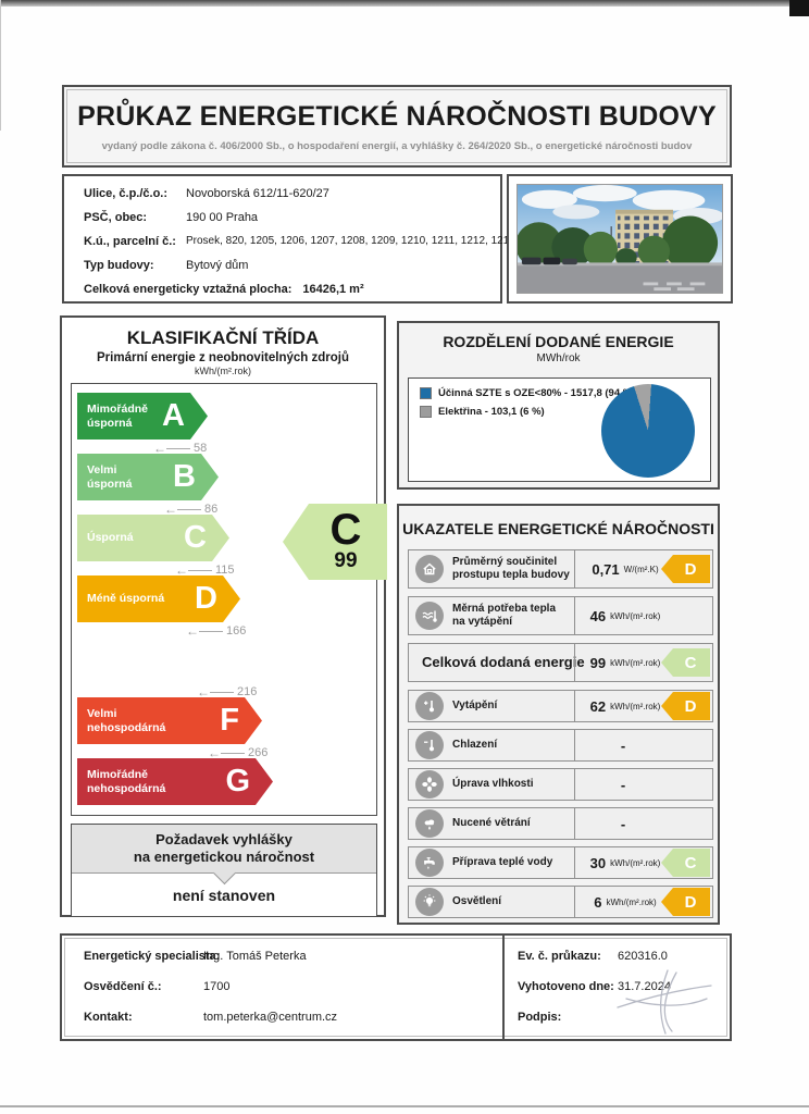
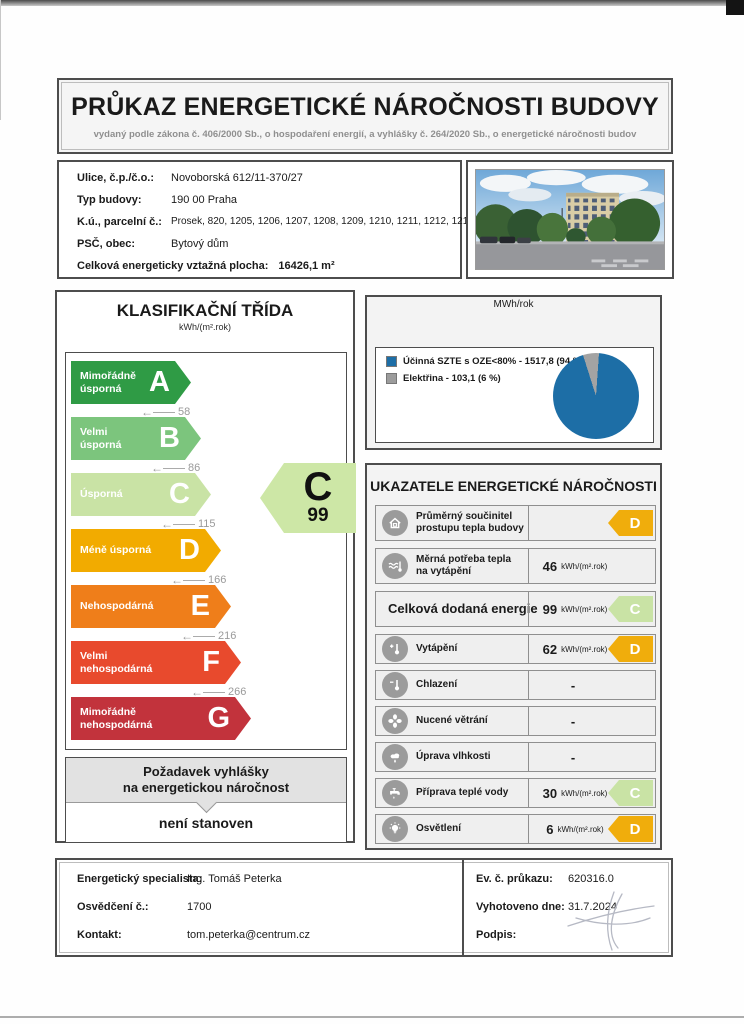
  PRŮKAZ ENERGETICKÉ NÁROČNOSTI BUDOVY
  vydaný podle zákona č. 406/2000 Sb., o hospodaření energií, a vyhlášky č. 264/2020 Sb., o energetické náročnosti budov
  Ulice, č.p./č.o.:
- Novoborská 612/11-620/27
+ Novoborská 612/11-370/27
- PSČ, obec:
+ Typ budovy:
  190 00 Praha
  K.ú., parcelní č.:
  Prosek, 820, 1205, 1206, 1207, 1208, 1209, 1210, 1211, 1212, 12
- Typ budovy:
+ PSČ, obec:
  Bytový dům
  Celková energeticky vztažná plocha:
  16426,1 m²
  KLASIFIKAČNÍ TŘÍDA
- Primární energie z neobnovitelných zdrojů
  kWh/(m².rok)
  Mimořádně
  úsporná
  A
  ←
  58
  Velmi
  úsporná
  B
  ←
  86
  Úsporná
  C
  ←
  115
  Méně úsporná
  D
  ←
  166
+ Nehospodárná
+ E
  ←
  216
  Velmi
  nehospodárná
  F
  ←
  266
  Mimořádně
  nehospodárná
  G
  C
  99
  Požadavek vyhlášky
  na energetickou náročnost
  není stanoven
- ROZDĚLENÍ DODANÉ ENERGIE
  MWh/rok
  Účinná SZTE s OZE<80% - 1517,8 (94
  Elektřina - 103,1 (6 %)
  UKAZATELE ENERGETICKÉ NÁROČNOSTI
  Průměrný součinitel
  prostupu tepla budovy
- 0,71
- W/(m².K)
  D
  Měrná potřeba tepla
  na vytápění
  46
  kWh/(m².rok)
  Celková dodaná energe
  99
  kWh/(m².rok)
  C
  Vytápění
  62
  kWh/(m².rok)
  D
  Chlazení
  -
- Úprava vlhkosti
+ Nucené větrání
  -
- Nucené větrání
+ Úprava vlhkosti
  -
  Příprava teplé vody
  30
  kWh/(m².rok)
  C
  Osvětlení
  6
  kWh/(m².rok)
  D
  Energetický specialis
  Ing. Tomáš Peterka
  Osvědčení č.:
  1700
  Kontakt:
  tom.peterka@centrum.cz
  Ev. č. průkazu:
  620316.0
  Vyhotoveno dne:
  31.7.2024
  Podpis:
